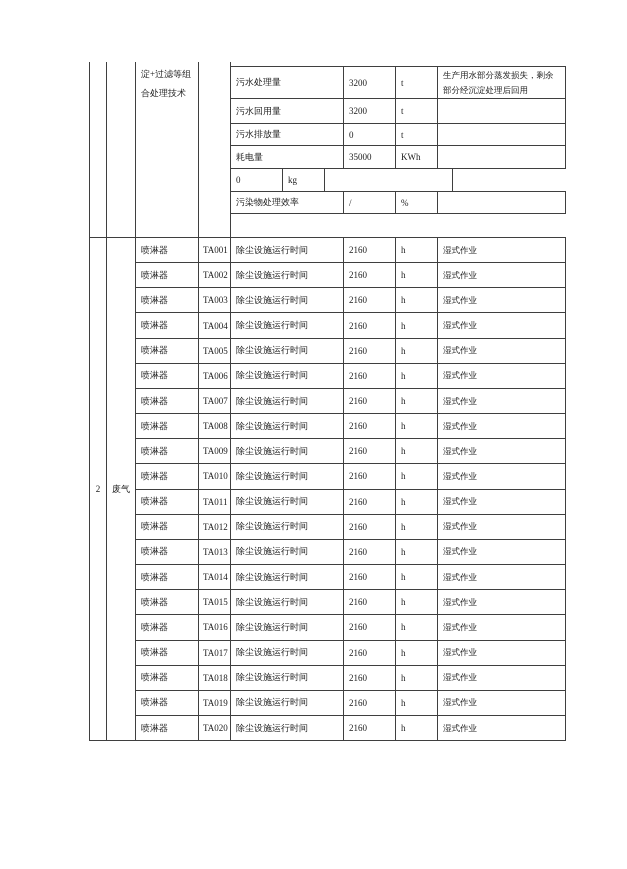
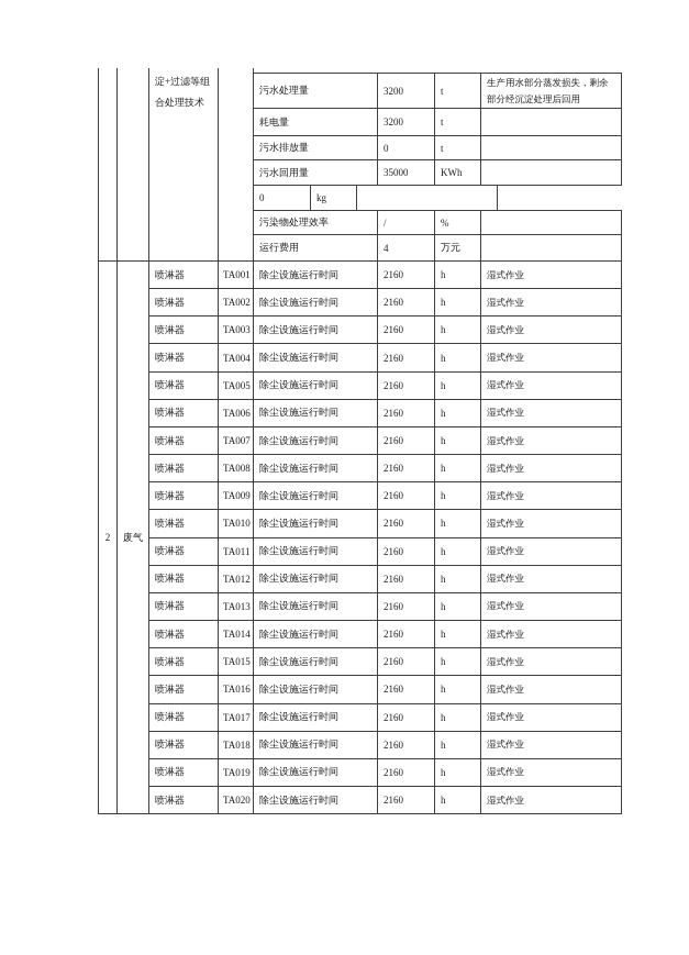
  淀+过滤等组合处理技术
  污水处理量
  3200
  t
  生产用水部分蒸发损失，剩余部分经沉淀处理后回用
- 污水回用量
+ 耗电量
  3200
  t
  污水排放量
  0
  t
- 耗电量
+ 污水回用量
  35000
  KWh
  0
  kg
  污染物处理效率
  /
  %
+ 运行费用
+ 4
+ 万元
  2
  废气
  喷淋器
  TA001
  除尘设施运行时间
  2160
  h
  湿式作业
  喷淋器
  TA002
  除尘设施运行时间
  2160
  h
  湿式作业
  喷淋器
  TA003
  除尘设施运行时间
  2160
  h
  湿式作业
  喷淋器
  TA004
  除尘设施运行时间
  2160
  h
  湿式作业
  喷淋器
  TA005
  除尘设施运行时间
  2160
  h
  湿式作业
  喷淋器
  TA006
  除尘设施运行时间
  2160
  h
  湿式作业
  喷淋器
  TA007
  除尘设施运行时间
  2160
  h
  湿式作业
  喷淋器
  TA008
  除尘设施运行时间
  2160
  h
  湿式作业
  喷淋器
  TA009
  除尘设施运行时间
  2160
  h
  湿式作业
  喷淋器
  TA010
  除尘设施运行时间
  2160
  h
  湿式作业
  喷淋器
  TA011
  除尘设施运行时间
  2160
  h
  湿式作业
  喷淋器
  TA012
  除尘设施运行时间
  2160
  h
  湿式作业
  喷淋器
  TA013
  除尘设施运行时间
  2160
  h
  湿式作业
  喷淋器
  TA014
  除尘设施运行时间
  2160
  h
  湿式作业
  喷淋器
  TA015
  除尘设施运行时间
  2160
  h
  湿式作业
  喷淋器
  TA016
  除尘设施运行时间
  2160
  h
  湿式作业
  喷淋器
  TA017
  除尘设施运行时间
  2160
  h
  湿式作业
  喷淋器
  TA018
  除尘设施运行时间
  2160
  h
  湿式作业
  喷淋器
  TA019
  除尘设施运行时间
  2160
  h
  湿式作业
  喷淋器
  TA020
  除尘设施运行时间
  2160
  h
  湿式作业
